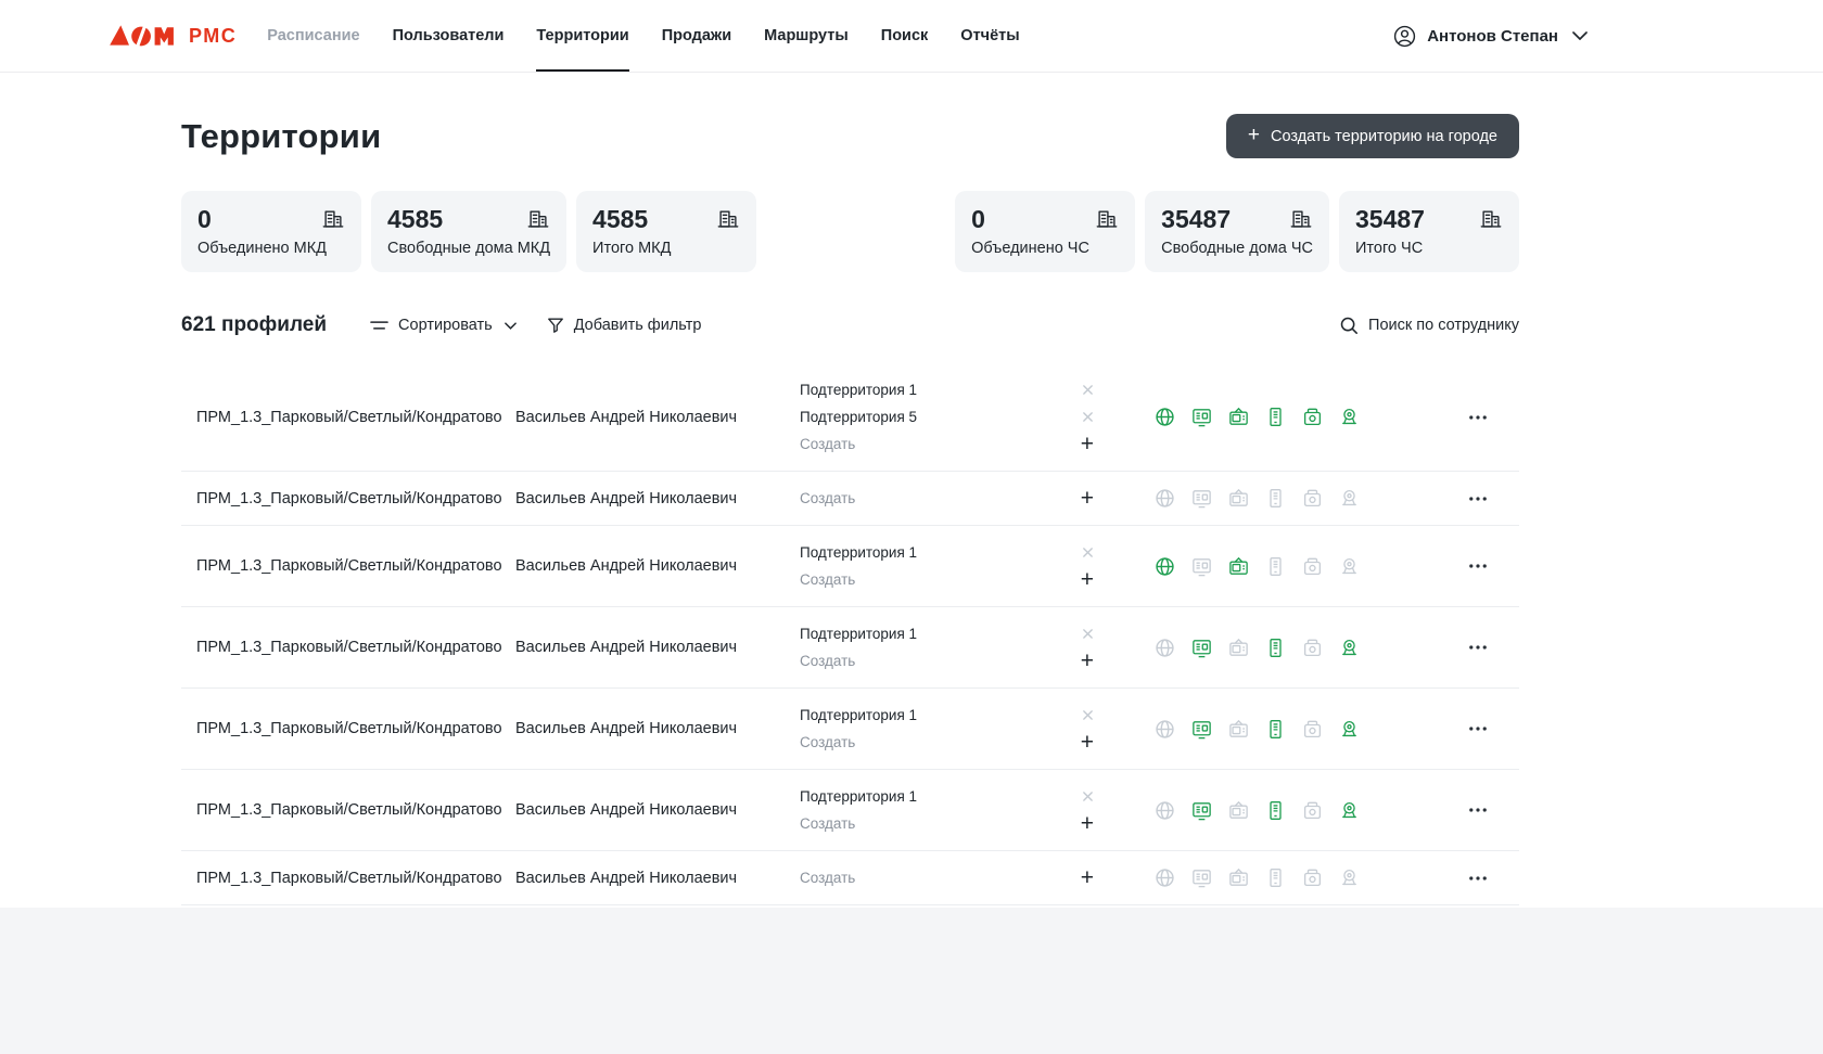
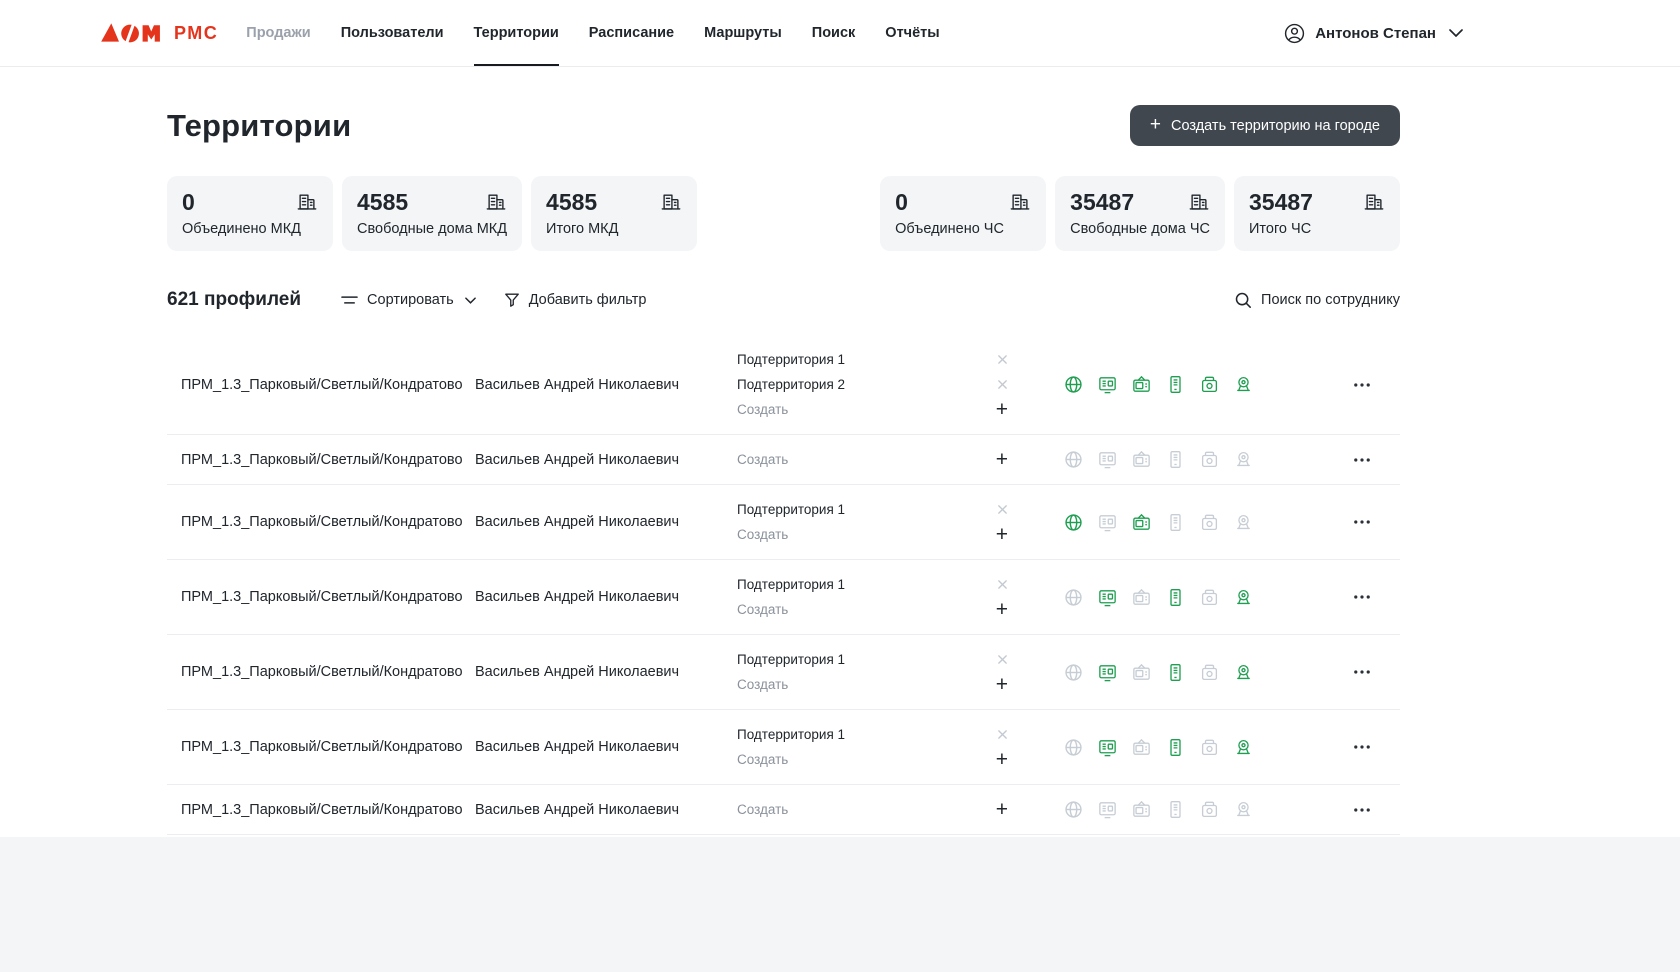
  РМС
- Расписание
+ Продажи
  Пользователи
  Территории
- Продажи
+ Расписание
  Маршруты
  Поиск
  Отчёты
  Антонов Степан
  Территории
  +
  Создать территорию на городе
  0
  Объединено МКД
  4585
  Свободные дома МКД
  4585
  Итого МКД
  0
  Объединено ЧС
  35487
  Свободные дома ЧС
  35487
  Итого ЧС
  621 профилей
  Сортировать
  Добавить фильтр
  Поиск по сотруднику
  ПРМ_1.3_Парковый/Светлый/Кондратово
  Васильев Андрей Николаевич
  Подтерритория 1
- Подтерритория 5
+ Подтерритория 2
  Создать
  +
  ПРМ_1.3_Парковый/Светлый/Кондратово
  Васильев Андрей Николаевич
  Создать
  +
  ПРМ_1.3_Парковый/Светлый/Кондратово
  Васильев Андрей Николаевич
  Подтерритория 1
  Создать
  +
  ПРМ_1.3_Парковый/Светлый/Кондратово
  Васильев Андрей Николаевич
  Подтерритория 1
  Создать
  +
  ПРМ_1.3_Парковый/Светлый/Кондратово
  Васильев Андрей Николаевич
  Подтерритория 1
  Создать
  +
  ПРМ_1.3_Парковый/Светлый/Кондратово
  Васильев Андрей Николаевич
  Подтерритория 1
  Создать
  +
  ПРМ_1.3_Парковый/Светлый/Кондратово
  Васильев Андрей Николаевич
  Создать
  +
